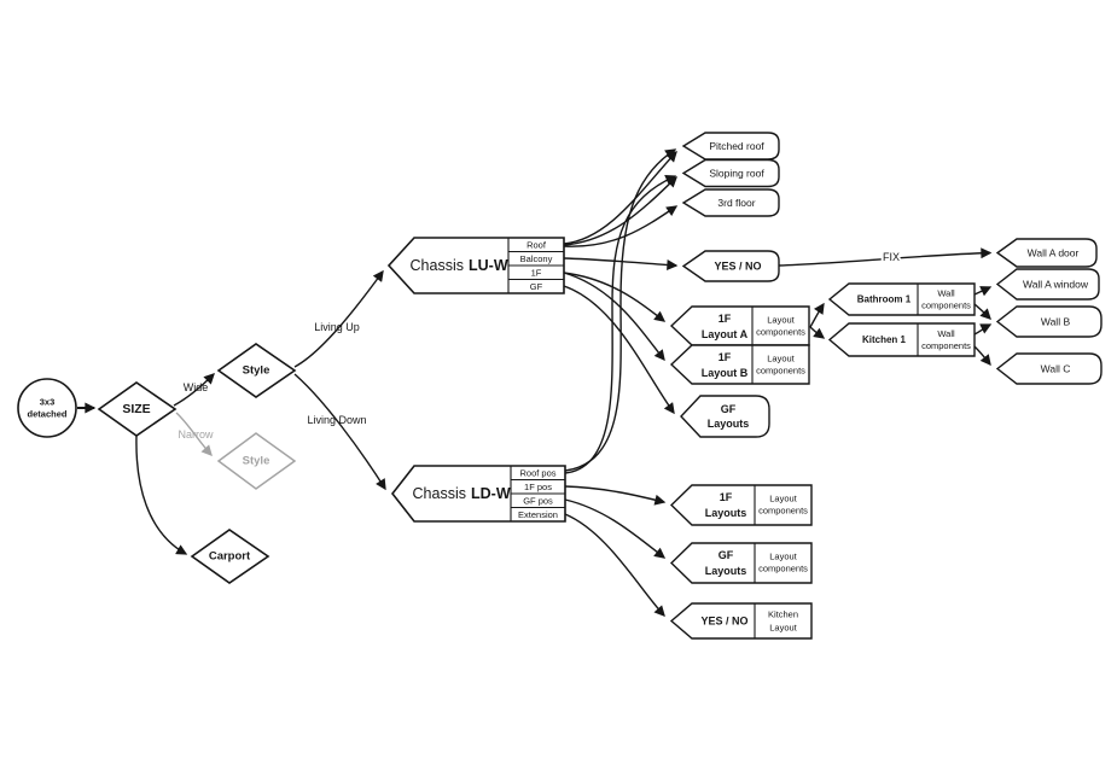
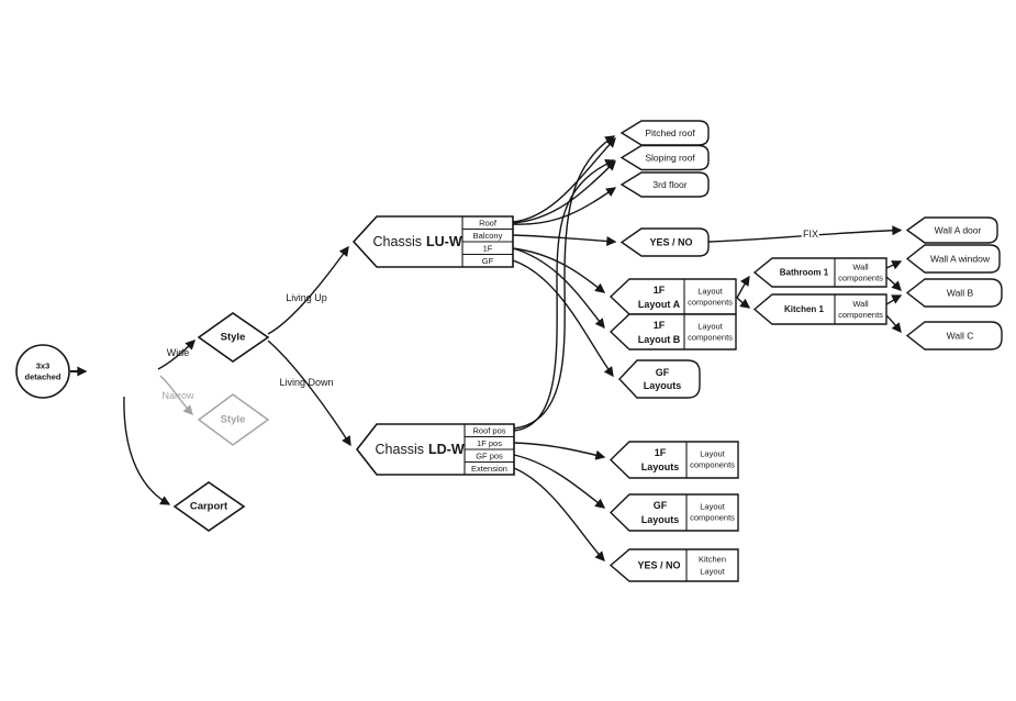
  Wide
  Narrow
  Living Up
  Living Down
  FIX
  3x3
  detached
- SIZE
  Style
  Style
  Carport
  Chassis
  LU-W
  Roof
  Balcony
  1F
  GF
  Chassis
  LD-W
  Roof pos
  1F pos
  GF pos
  Extension
  Pitched roof
  Sloping roof
  3rd floor
  YES / NO
  1F
  Layout A
  Layout
  components
  1F
  Layout B
  Layout
  components
  GF
  Layouts
  Bathroom 1
  Wall
  components
  Kitchen 1
  Wall
  components
  Wall A door
  Wall A window
  Wall B
  Wall C
  1F
  Layouts
  Layout
  components
  GF
  Layouts
  Layout
  components
  YES / NO
  Kitchen
  Layout
